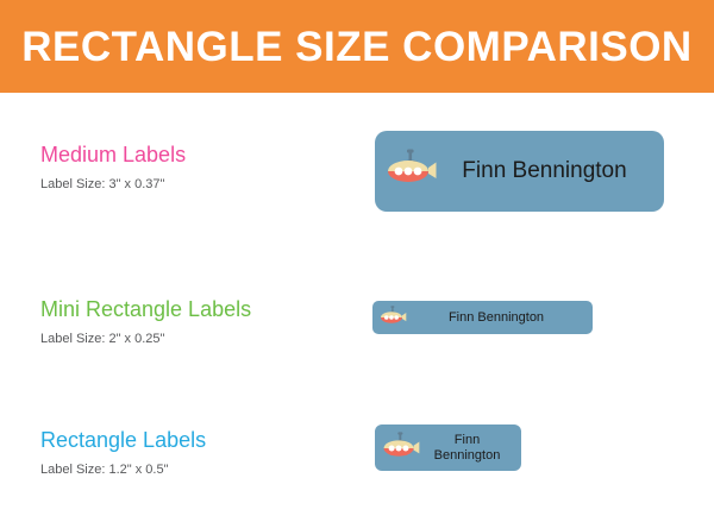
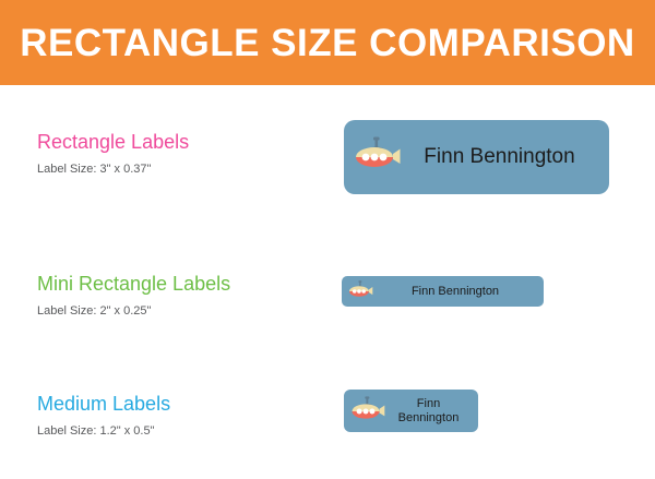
  RECTANGLE SIZE COMPARISON
- Medium Labels
+ Rectangle Labels
  Label Size: 3" x 0.37"
  Finn Bennington
  Mini Rectangle Labels
  Label Size: 2" x 0.25"
  Finn Bennington
- Rectangle Labels
+ Medium Labels
  Label Size: 1.2" x 0.5"
  Finn
  Bennington
